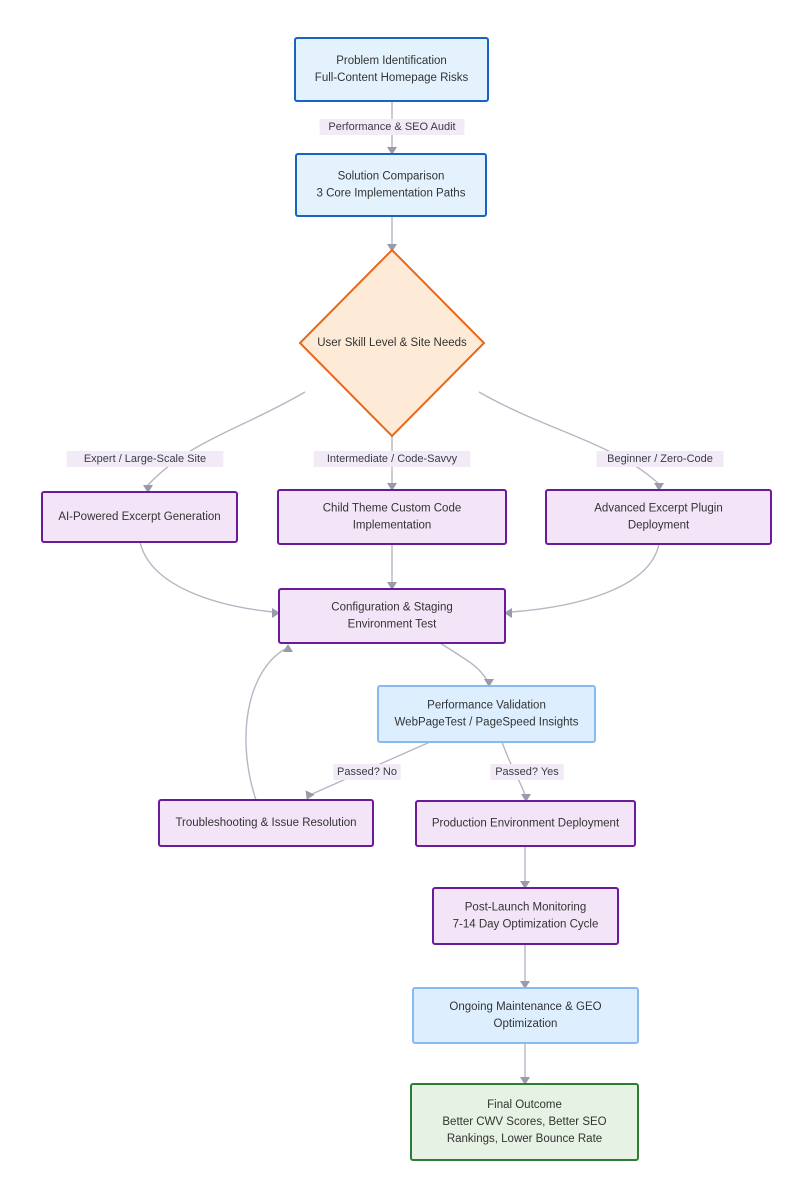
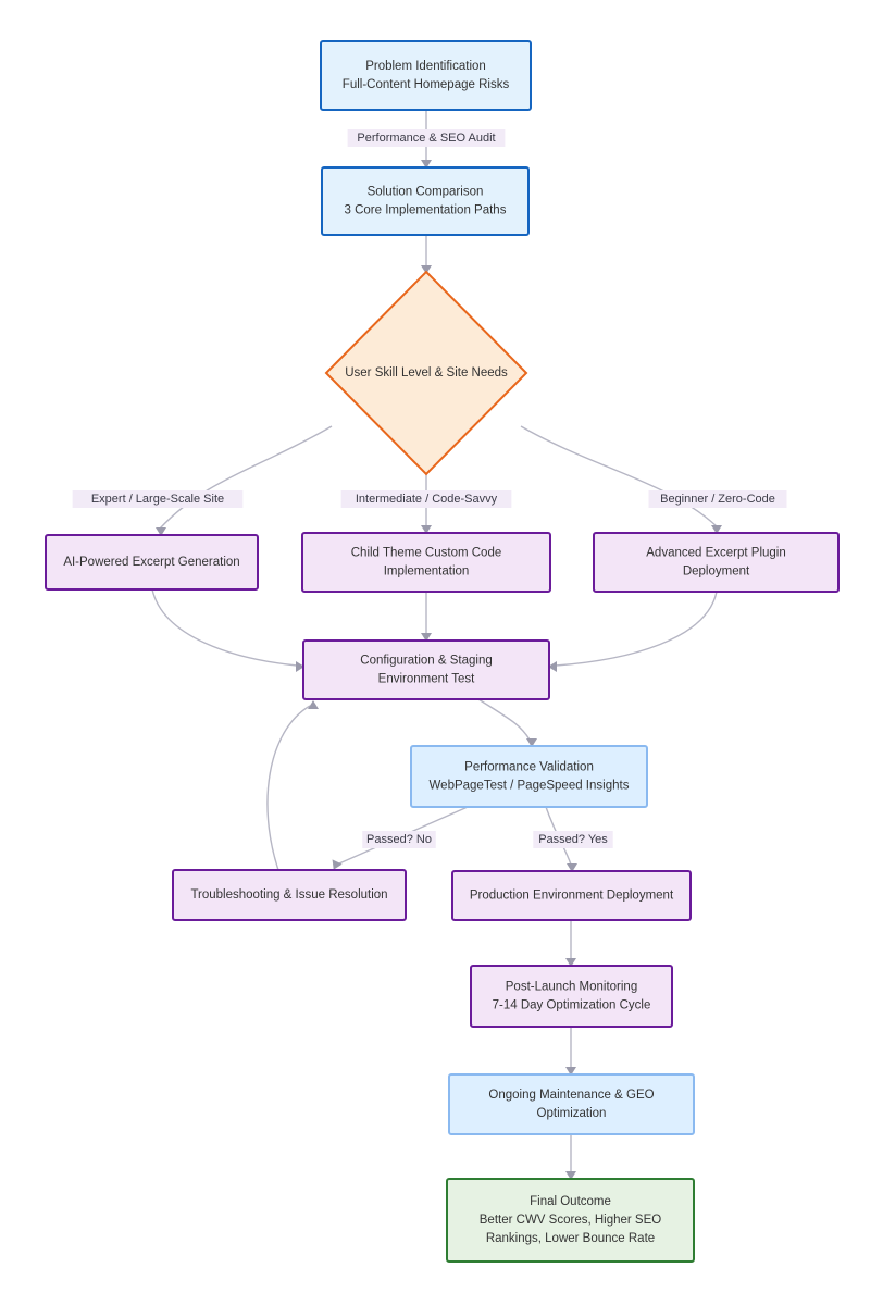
  Problem Identification Full-Content Homepage Risks
  Solution Comparison 3 Core Implementation Paths
  User Skill Level & Site Needs
  AI-Powered Excerpt Generation
  Child Theme Custom Code Implementation
  Advanced Excerpt Plugin Deployment
  Configuration & Staging Environment Test
  Performance Validation WebPageTest / PageSpeed Insights
  Troubleshooting & Issue Resolution
  Production Environment Deployment
  Post-Launch Monitoring 7-14 Day Optimization Cycle
  Ongoing Maintenance & GEO Optimization
- Final Outcome Better CWV Scores, Better SEO Rankings, Lower Bounce Rate
+ Final Outcome Better CWV Scores, Higher SEO Rankings, Lower Bounce Rate
  Performance & SEO Audit
  Expert / Large-Scale Site
  Intermediate / Code-Savvy
  Beginner / Zero-Code
  Passed? No
  Passed? Yes
